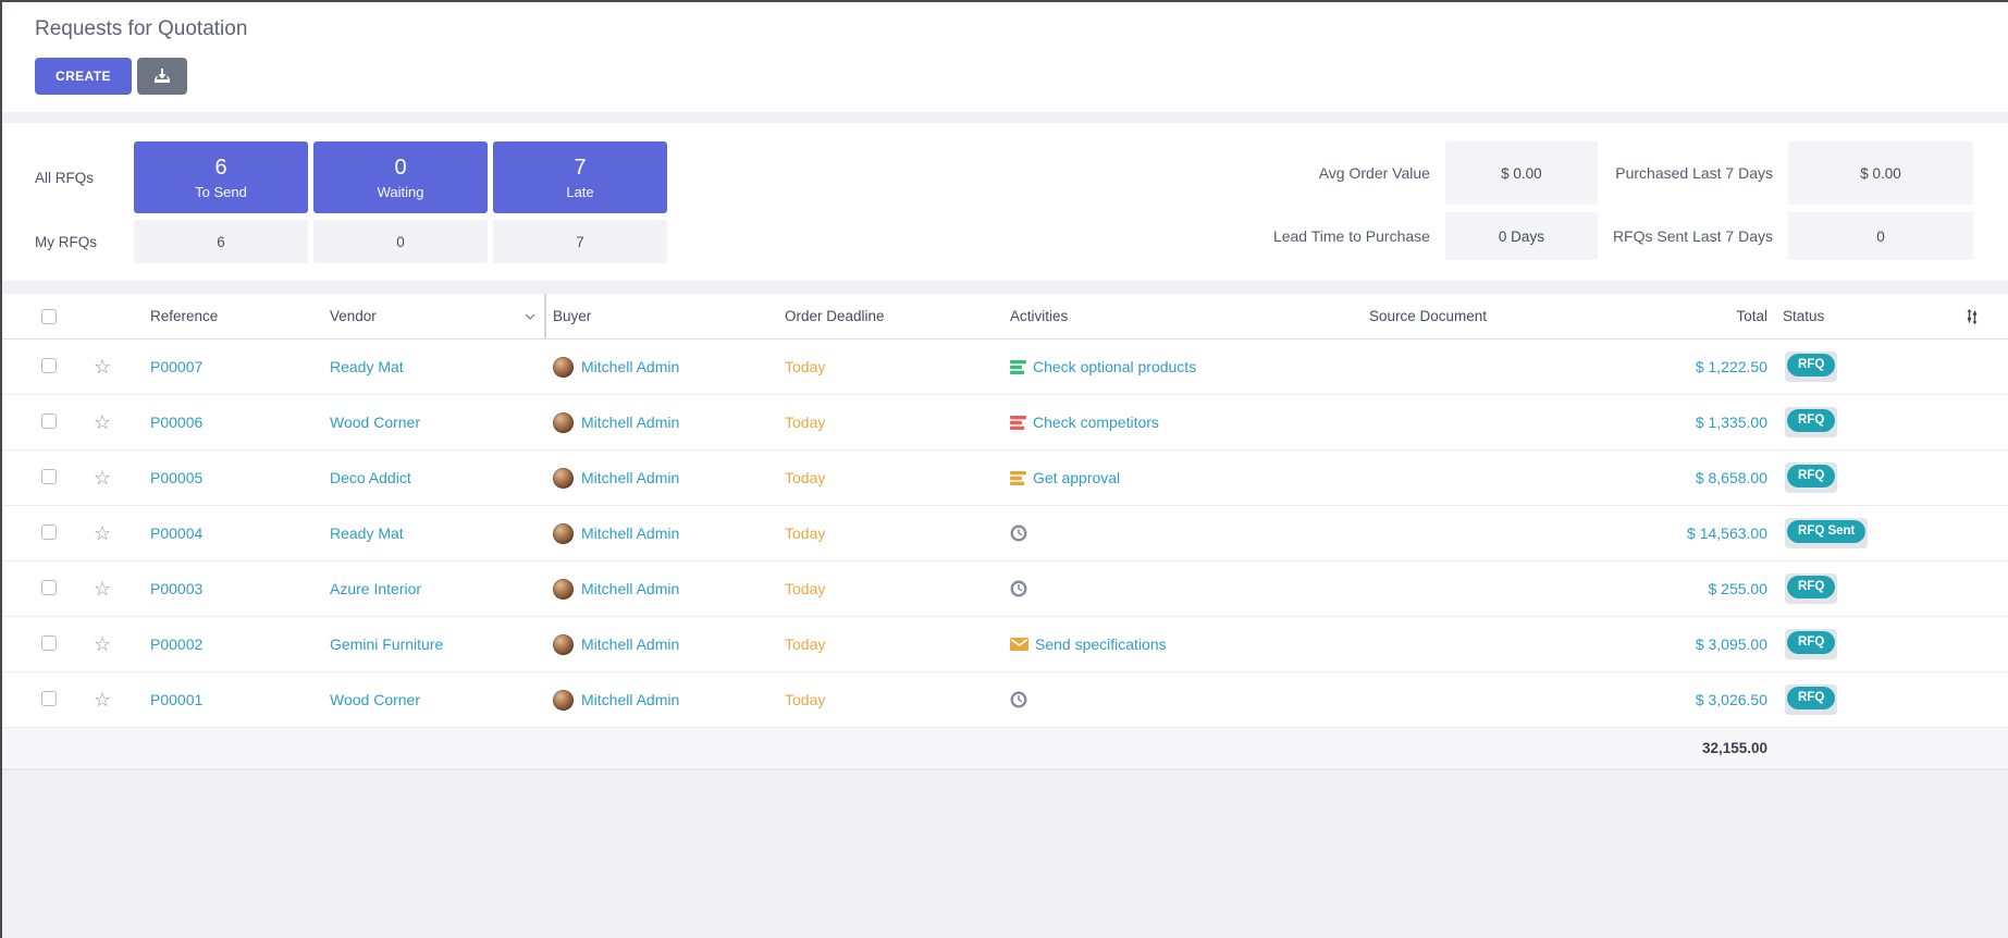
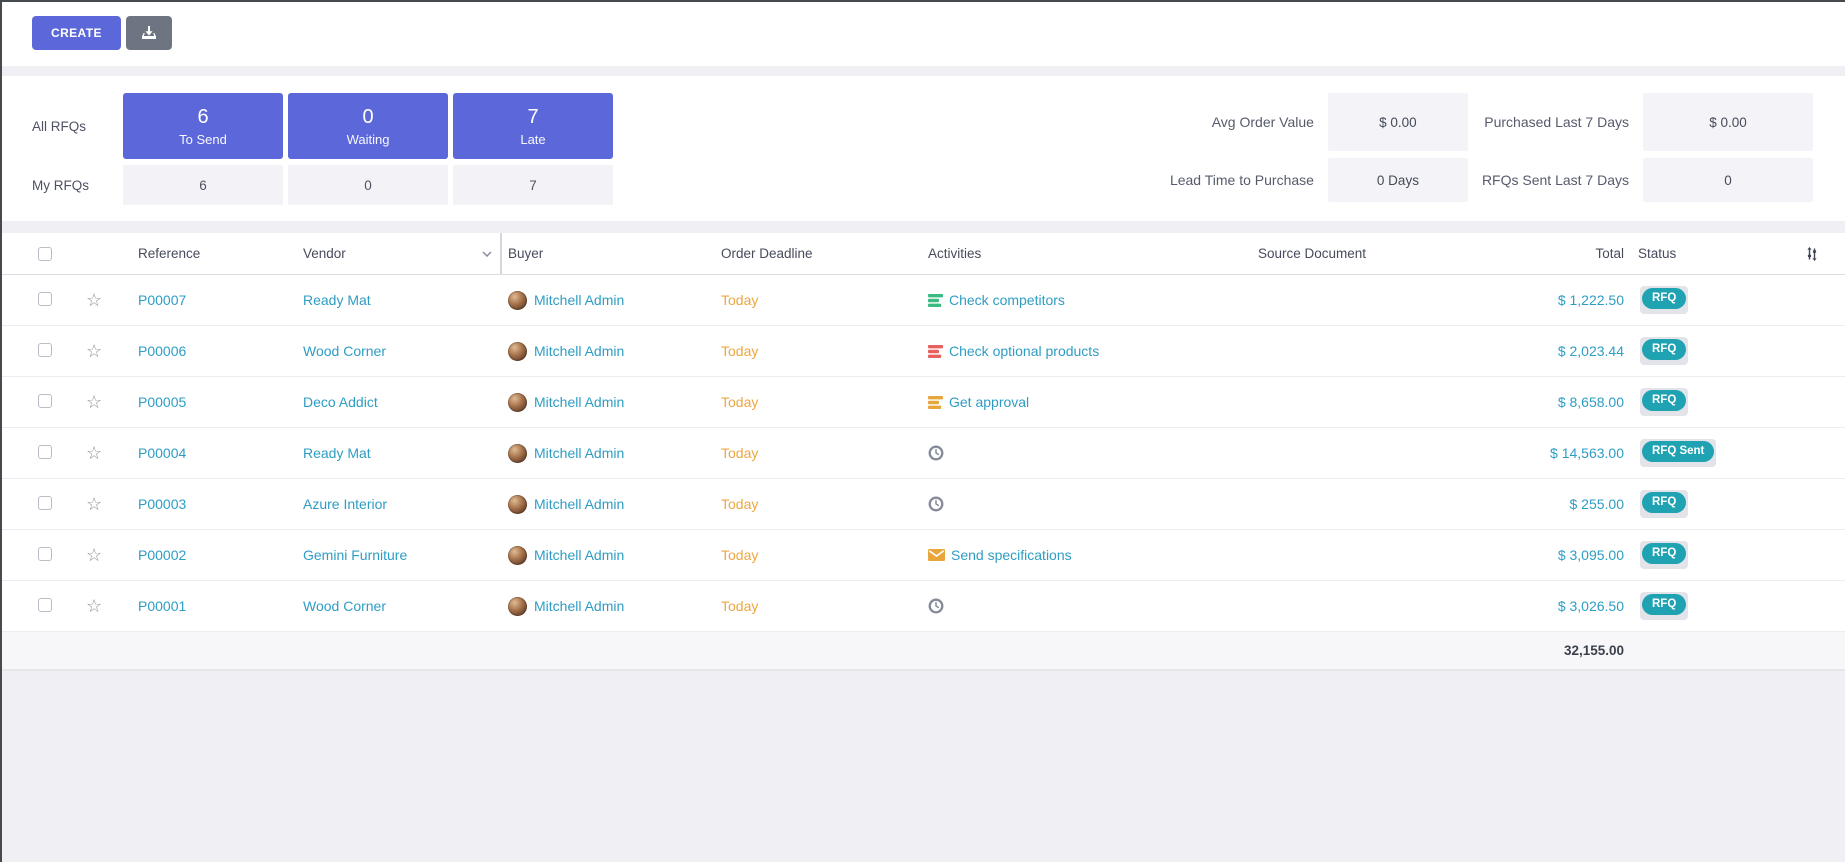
- Requests for Quotation
  CREATE
  All RFQs
  6
  To Send
  0
  Waiting
  7
  Late
  My RFQs
  6
  0
  7
  Avg Order Value
  $ 0.00
  Purchased Last 7 Days
  $ 0.00
  Lead Time to Purchase
  0 Days
  RFQs Sent Last 7 Days
  0
  Reference
  Vendor
  Buyer
  Order Deadline
  Activities
  Source Document
  Total
  Status
  ☆
  P00007
  Ready Mat
  Mitchell Admin
  Today
- Check optional products
+ Check competitors
  $ 1,222.50
  RFQ
  ☆
  P00006
  Wood Corner
  Mitchell Admin
  Today
- Check competitors
+ Check optional products
- $ 1,335.00
+ $ 2,023.44
  RFQ
  ☆
  P00005
  Deco Addict
  Mitchell Admin
  Today
  Get approval
  $ 8,658.00
  RFQ
  ☆
  P00004
  Ready Mat
  Mitchell Admin
  Today
  $ 14,563.00
  RFQ Sent
  ☆
  P00003
  Azure Interior
  Mitchell Admin
  Today
  $ 255.00
  RFQ
  ☆
  P00002
  Gemini Furniture
  Mitchell Admin
  Today
  Send specifications
  $ 3,095.00
  RFQ
  ☆
  P00001
  Wood Corner
  Mitchell Admin
  Today
  $ 3,026.50
  RFQ
  32,155.00
